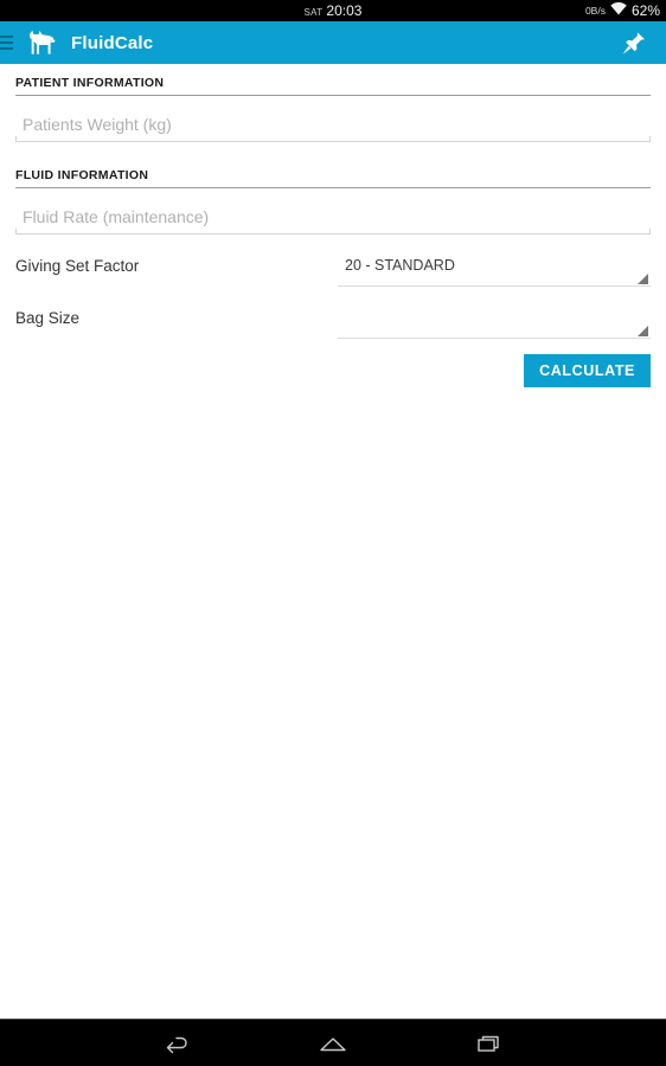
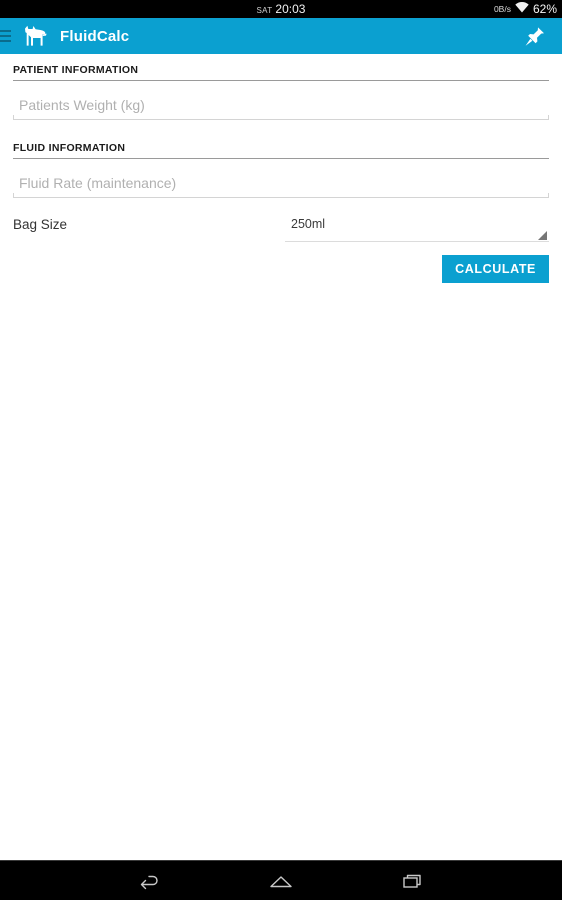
  SAT
  20:03
  0B/s
  62%
  FluidCalc
  PATIENT INFORMATION
  Patients Weight (kg)
  FLUID INFORMATION
  Fluid Rate (maintenance)
- Giving Set Factor
- 20 - STANDARD
  Bag Size
+ 250ml
  CALCULATE
